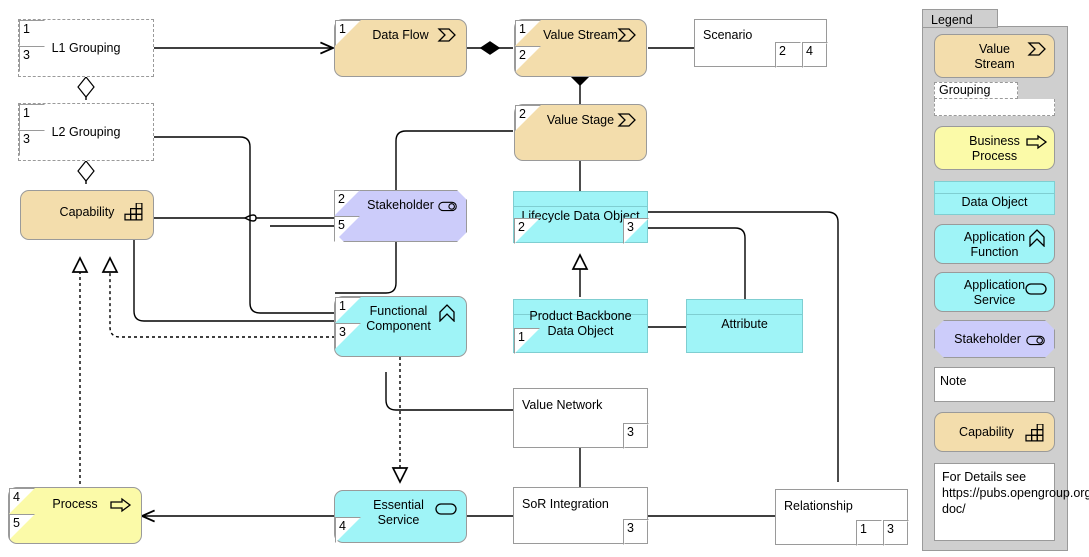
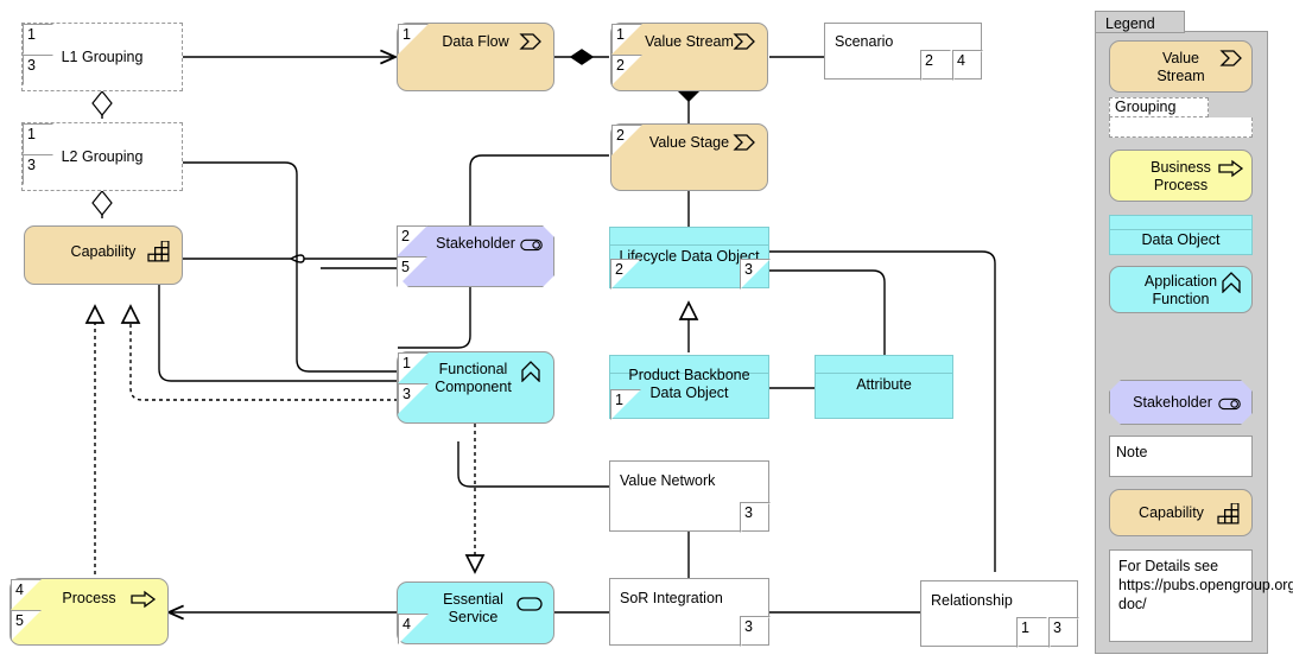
  L1 Grouping
  1
  3
  L2 Grouping
  1
  3
  Data Flow
  1
  Value Stream
  1
  2
  Scenario
  2
  4
  Value Stage
  2
  Capability
  Stakeholder
  2
  5
  Lifecycle Data Object
  2
  3
  Functional Component
  1
  3
  Product Backbone Data Object
  1
  Attribute
  Value Network
  3
  SoR Integration
  3
  Relationship
  1
  3
  Essential Service
  4
  Process
  4
  5
  Legend
  Value Stream
  Grouping
  Business Process
  Data Object
  Application Function
- Application Service
  Stakeholder
  Note
  Capability
